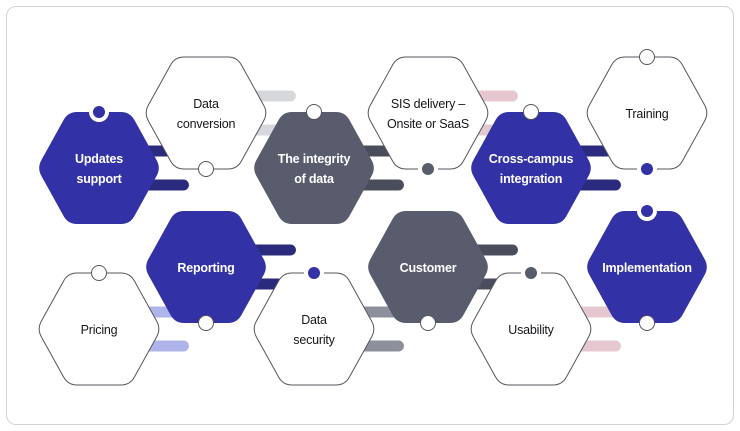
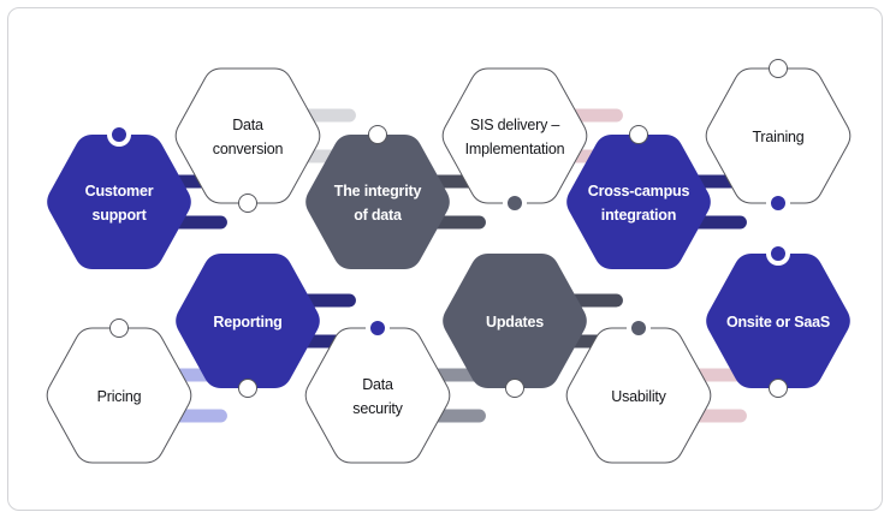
- Updates support
+ Customer support
  Data conversion
  The integrity of data
- SIS delivery – Onsite or SaaS
+ SIS delivery – Implementation
  Cross-campus integration
  Training
  Pricing
  Reporting
  Data security
- Customer
+ Updates
  Usability
- Implementation
+ Onsite or SaaS
